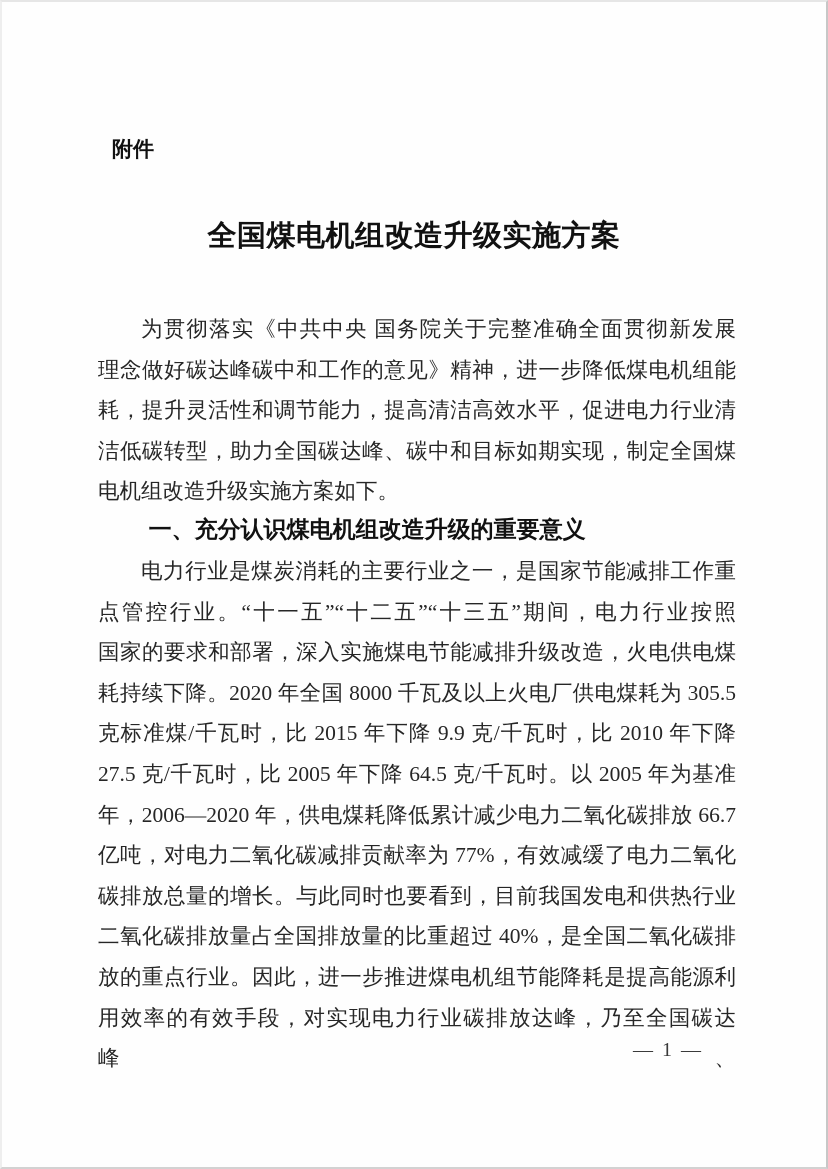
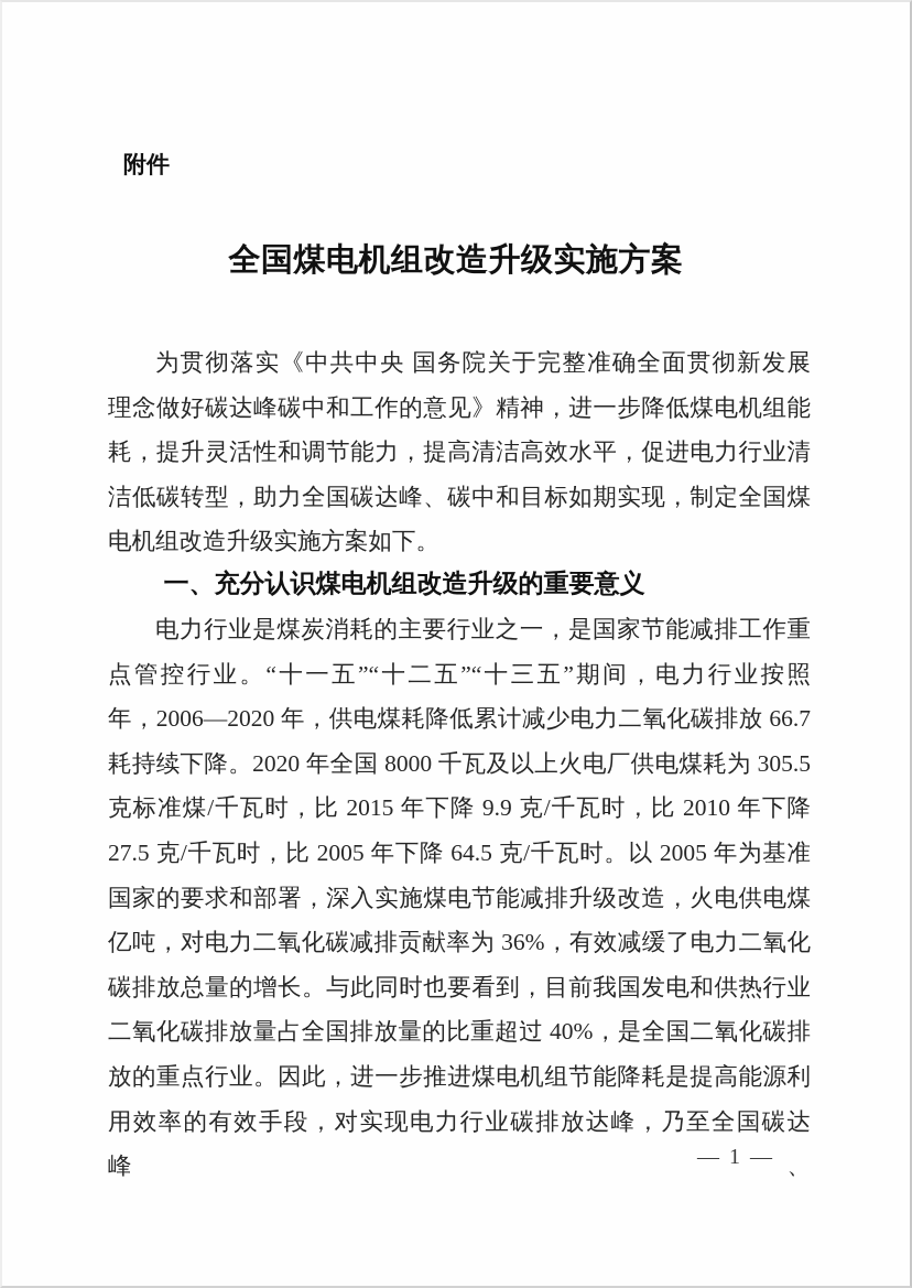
  附件
  全国煤电机组改造升级实施方案
  为贯彻落实《中共中央 国务院关于完整准确全面贯彻新发展
  理念做好碳达峰碳中和工作的意见》精神，进一步降低煤电机组能
  耗，提升灵活性和调节能力，提高清洁高效水平，促进电力行业清
  洁低碳转型，助力全国碳达峰、碳中和目标如期实现，制定全国煤
  电机组改造升级实施方案如下。
  一、充分认识煤电机组改造升级的重要意义
  电力行业是煤炭消耗的主要行业之一，是国家节能减排工作重
  点管控行业。“十一五”“十二五”“十三五”期间，电力行业按照
- 国家的要求和部署，深入实施煤电节能减排升级改造，火电供电煤
+ 年，2006—2020 年，供电煤耗降低累计减少电力二氧化碳排放 66.7
  耗持续下降。2020 年全国 8000 千瓦及以上火电厂供电煤耗为 305.5
  克标准煤/千瓦时，比 2015 年下降 9.9 克/千瓦时，比 2010 年下降
  27.5 克/千瓦时，比 2005 年下降 64.5 克/千瓦时。以 2005 年为基准
- 年，2006—2020 年，供电煤耗降低累计减少电力二氧化碳排放 66.7
+ 国家的要求和部署，深入实施煤电节能减排升级改造，火电供电煤
- 亿吨，对电力二氧化碳减排贡献率为 77%，有效减缓了电力二氧化
+ 亿吨，对电力二氧化碳减排贡献率为 36%，有效减缓了电力二氧化
  碳排放总量的增长。与此同时也要看到，目前我国发电和供热行业
  二氧化碳排放量占全国排放量的比重超过 40%，是全国二氧化碳排
  放的重点行业。因此，进一步推进煤电机组节能降耗是提高能源利
  用效率的有效手段，对实现电力行业碳排放达峰，乃至全国碳达峰、
  — 1 —
